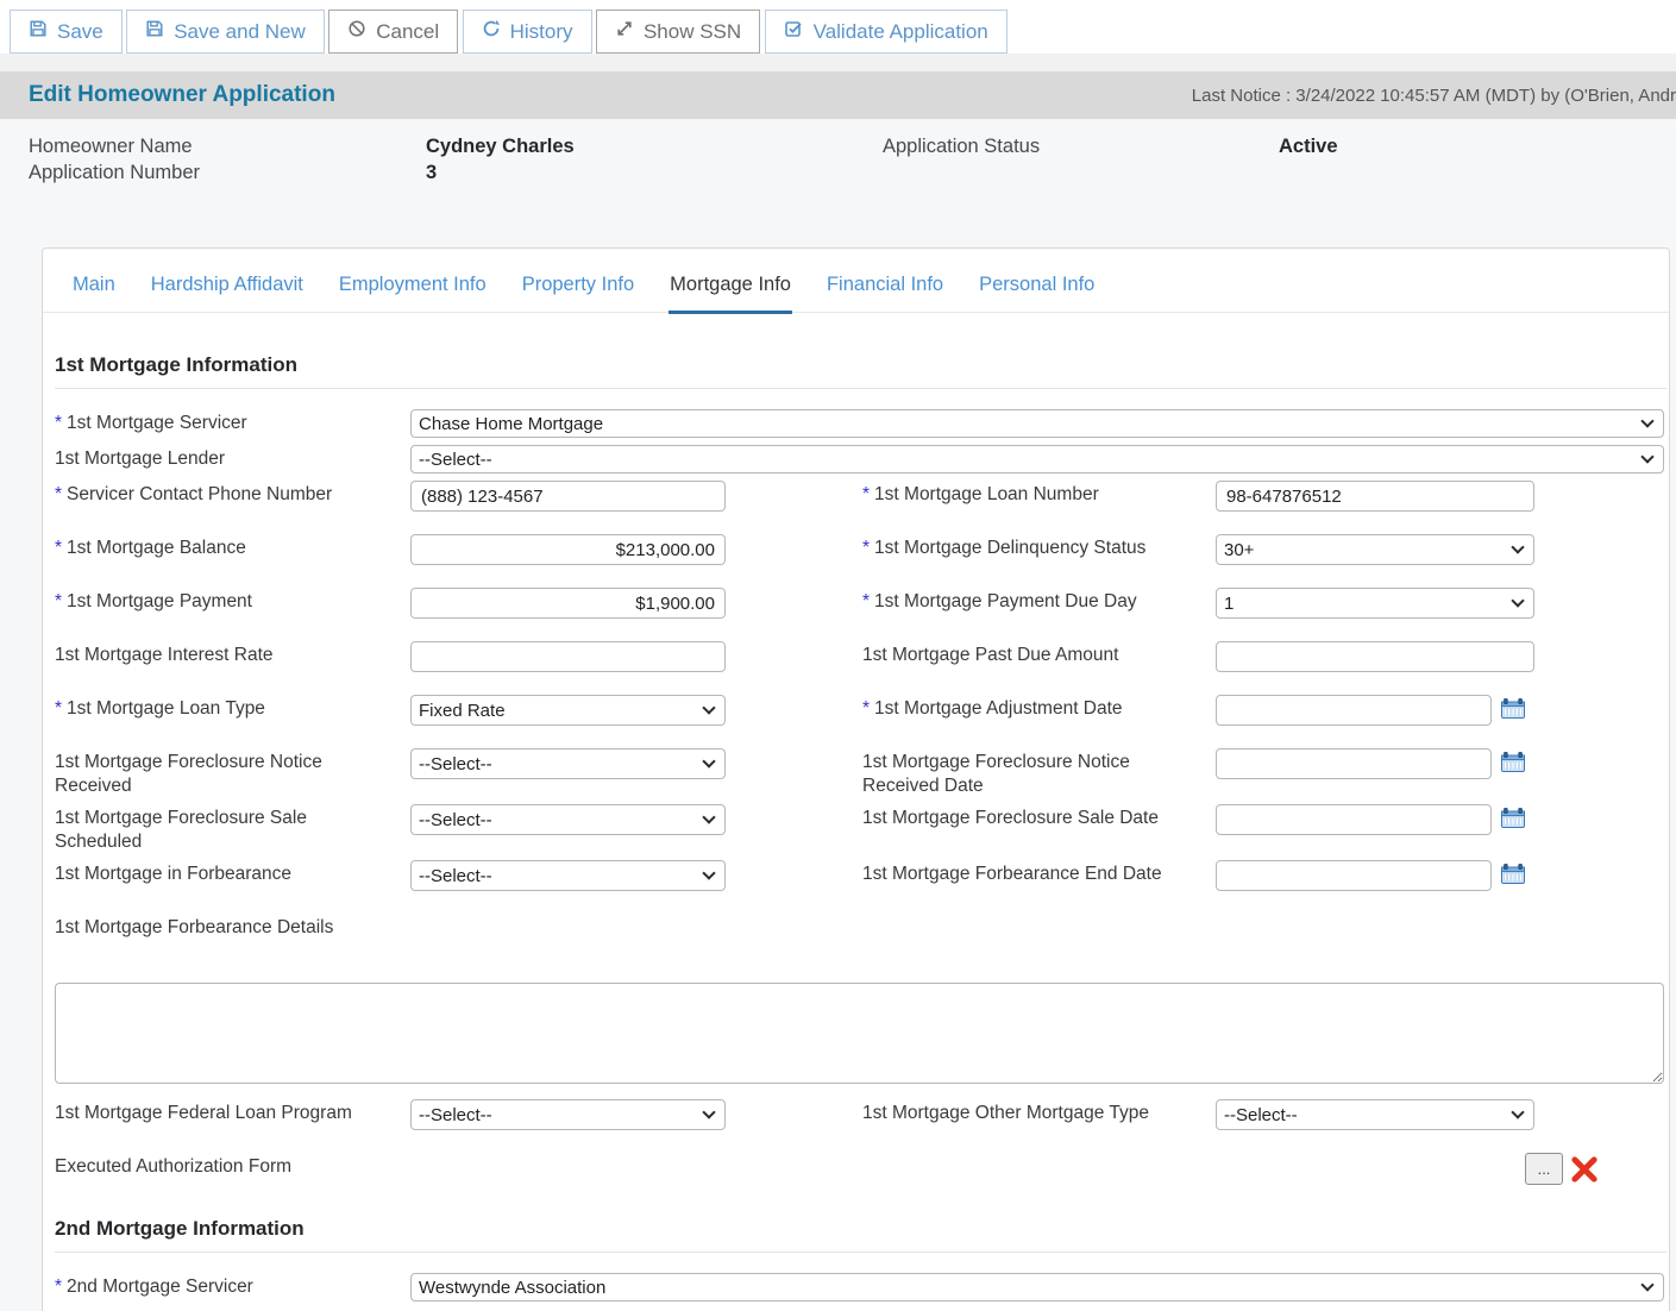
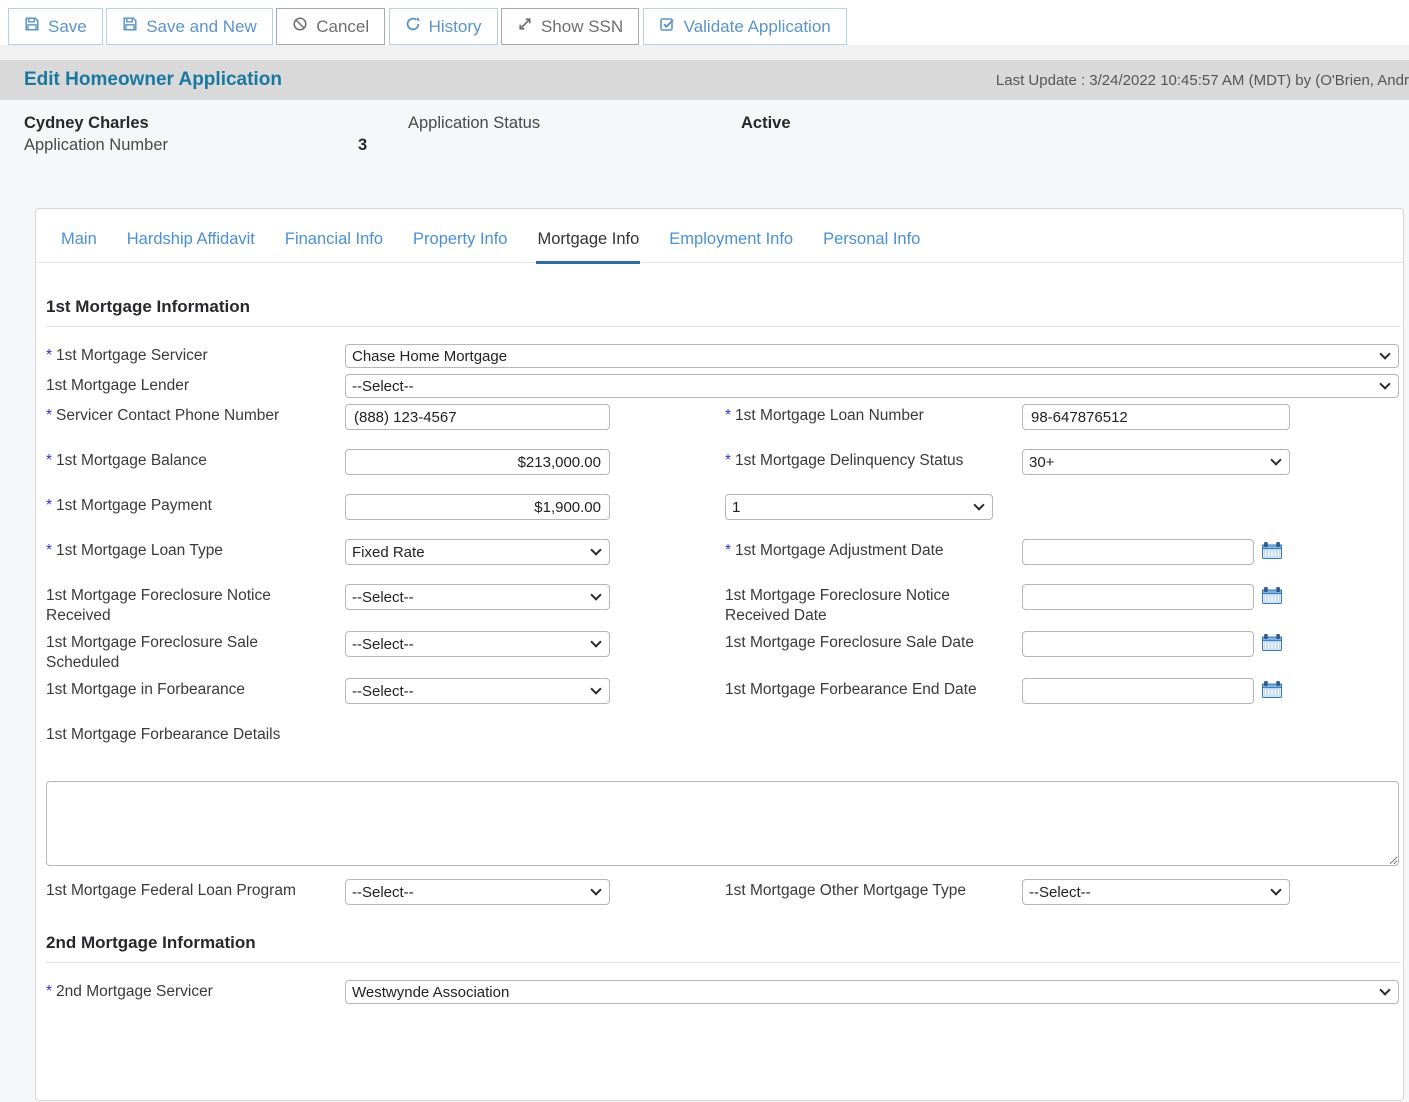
  Save
  Save and New
  Cancel
  History
  Show SSN
  Validate Application
  Edit Homeowner Application
- Last Notice : 3/24/2022 10:45:57 AM (MDT) by (O'Brien, Andr
+ Last Update : 3/24/2022 10:45:57 AM (MDT) by (O'Brien, Andr
- Homeowner Name
  Cydney Charles
  Application Status
  Active
  Application Number
  3
  Main
  Hardship Affidavit
- Employment Info
+ Financial Info
  Property Info
  Mortgage Info
- Financial Info
+ Employment Info
  Personal Info
  1st Mortgage Information
  * 1st Mortgage Servicer
  Chase Home Mortgage
  1st Mortgage Lender
  --Select--
  * Servicer Contact Phone Number
  (888) 123-4567
  * 1st Mortgage Loan Number
  98-647876512
  * 1st Mortgage Balance
  $213,000.00
  * 1st Mortgage Delinquency Status
  30+
  * 1st Mortgage Payment
  $1,900.00
- * 1st Mortgage Payment Due Day
  1
- 1st Mortgage Interest Rate
- 1st Mortgage Past Due Amount
  * 1st Mortgage Loan Type
  Fixed Rate
  * 1st Mortgage Adjustment Date
  1st Mortgage Foreclosure Notice Received
  --Select--
  1st Mortgage Foreclosure Notice Received Date
  1st Mortgage Foreclosure Sale Scheduled
  --Select--
  1st Mortgage Foreclosure Sale Date
  1st Mortgage in Forbearance
  --Select--
  1st Mortgage Forbearance End Date
  1st Mortgage Forbearance Details
  1st Mortgage Federal Loan Program
  --Select--
  1st Mortgage Other Mortgage Type
  --Select--
- Executed Authorization Form
- ...
  2nd Mortgage Information
  * 2nd Mortgage Servicer
  Westwynde Association
